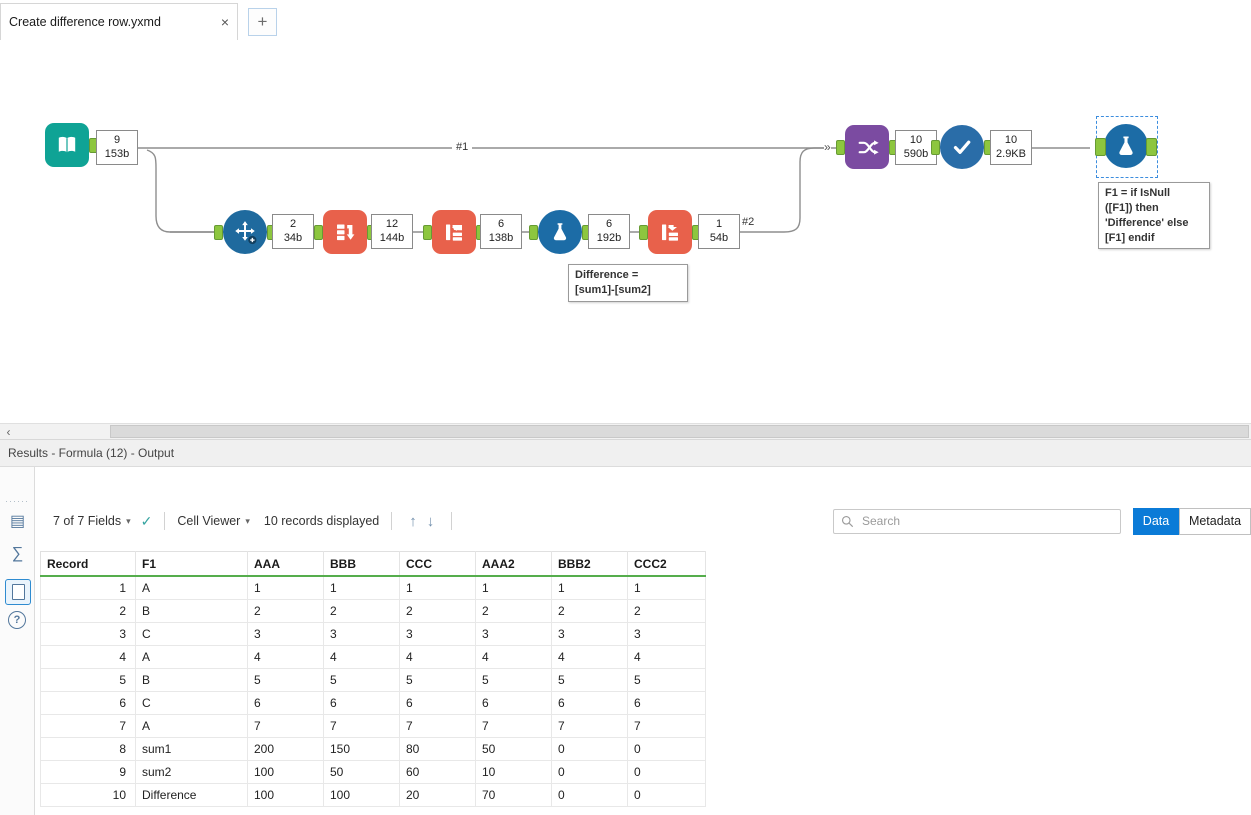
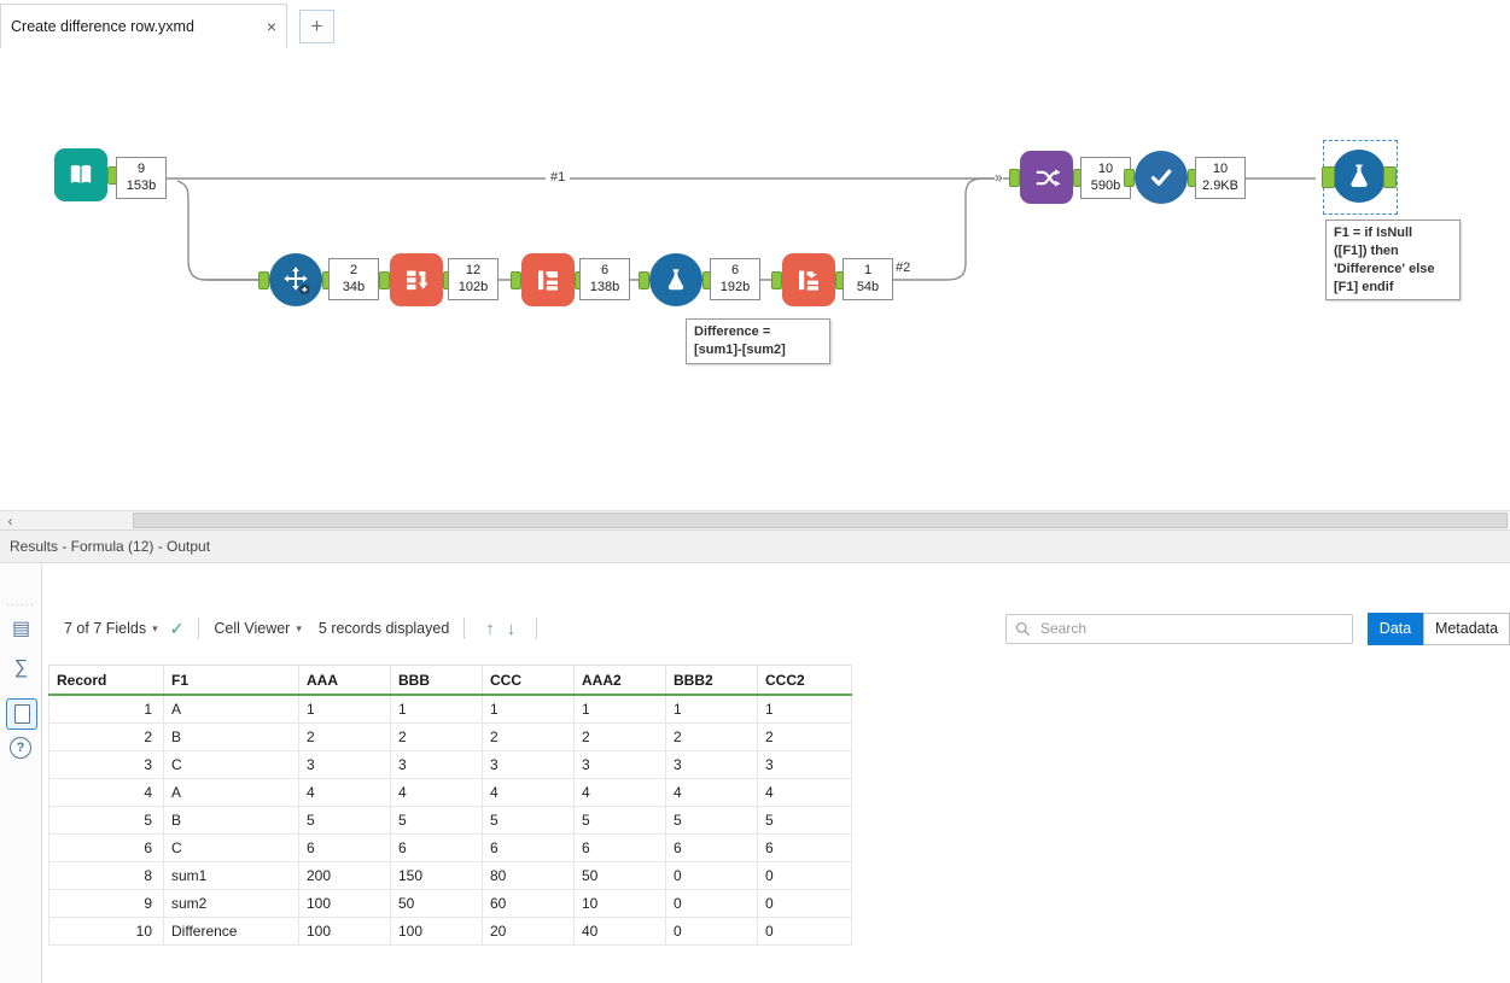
  Create difference row.yxmd
  ×
  +
  9
  153b
  #1
  2
  34b
  12
- 144b
+ 102b
  6
  138b
  6
  192b
  Difference =
  [sum1]-[sum2]
  1
  54b
  #2
  »
  10
  590b
  10
  2.9KB
  F1 = if IsNull
  ([F1]) then
  'Difference' else
  [F1] endif
  ‹
  Results - Formula (12) - Output
  ······
  ▤
  ∑
  ?
  7 of 7 Fields
  ▾
  ✓
  Cell Viewer
  ▾
- 10 records displayed
+ 5 records displayed
  ↑
  ↓
  Search
  Data
  Metadata
  Record	F1	AAA	BBB	CCC	AAA2	BBB2	CCC2
  1	A	1	1	1	1	1	1
  2	B	2	2	2	2	2	2
  3	C	3	3	3	3	3	3
  4	A	4	4	4	4	4	4
  5	B	5	5	5	5	5	5
  6	C	6	6	6	6	6	6
- 7	A	7	7	7	7	7	7
  8	sum1	200	150	80	50	0	0
  9	sum2	100	50	60	10	0	0
- 10	Difference	100	100	20	70	0	0
+ 10	Difference	100	100	20	40	0	0
